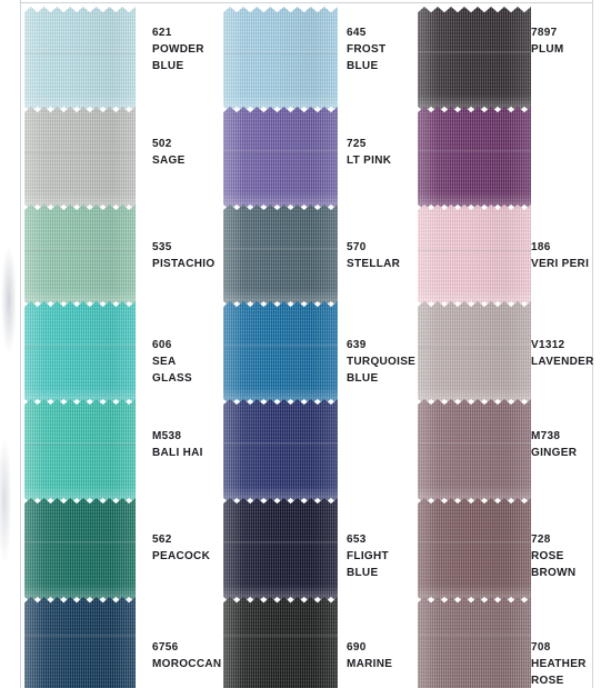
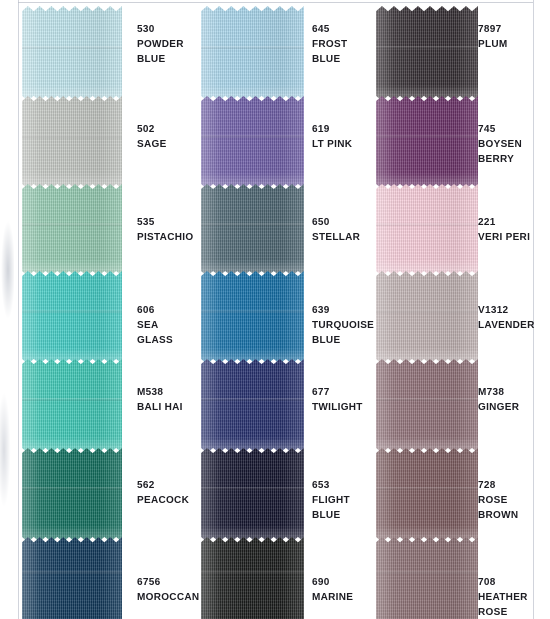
- 621
+ 530
  POWDER
  BLUE
  502
  SAGE
  535
  PISTACHIO
  606
  SEA
  GLASS
  M538
  BALI HAI
  562
  PEACOCK
  6756
  MOROCCAN
  645
  FROST
  BLUE
- 725
+ 619
  LT PINK
- 570
+ 650
  STELLAR
  639
  TURQUOISE
  BLUE
+ 677
+ TWILIGHT
  653
  FLIGHT
  BLUE
  690
  MARINE
  7897
  PLUM
+ 745
+ BOYSEN
+ BERRY
- 186
+ 221
  VERI PERI
  V1312
  LAVENDER
  M738
  GINGER
  728
  ROSE
  BROWN
  708
  HEATHER
  ROSE
